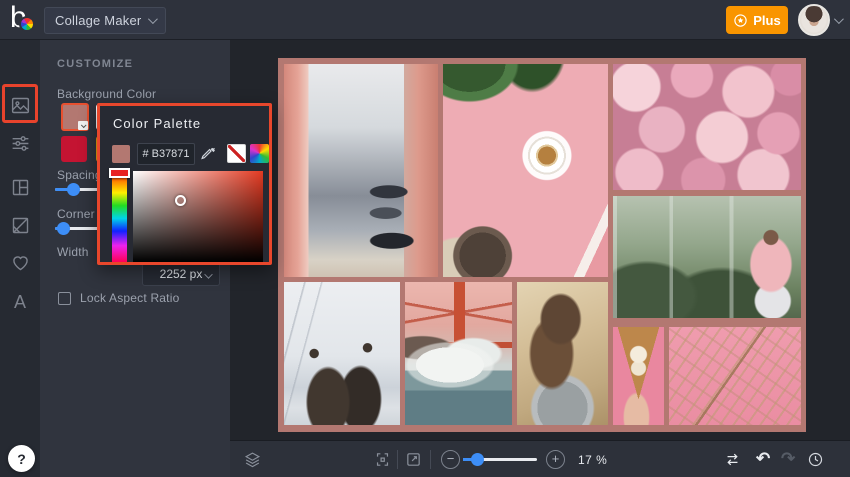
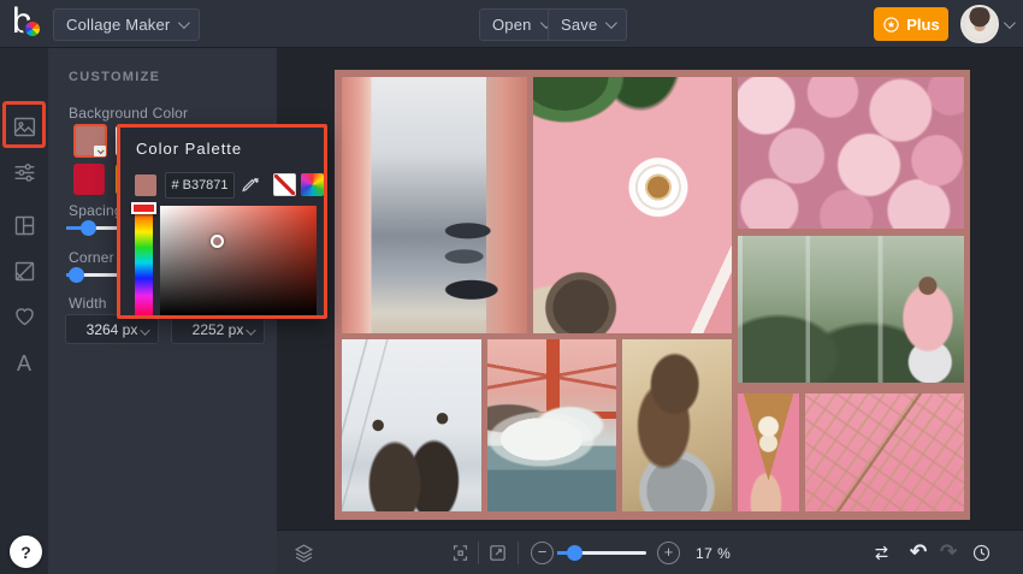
  b
  Collage Maker
+ Open
+ Save
  Plus
  A
  ?
  CUSTOMIZE
  Background Color
  Spacin
  Width
+ 3264 px
  2252 px
- Lock Aspect Ratio
  Color Palette
  # B37871
  −
  +
  17 %
  ↶
  ↷
